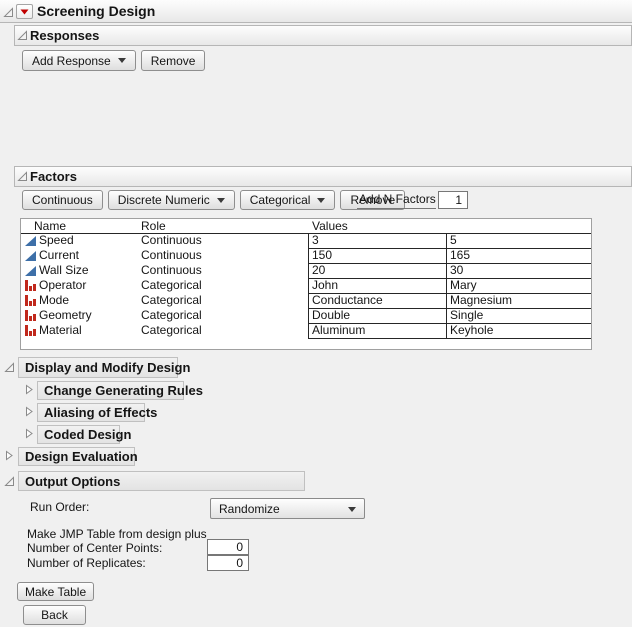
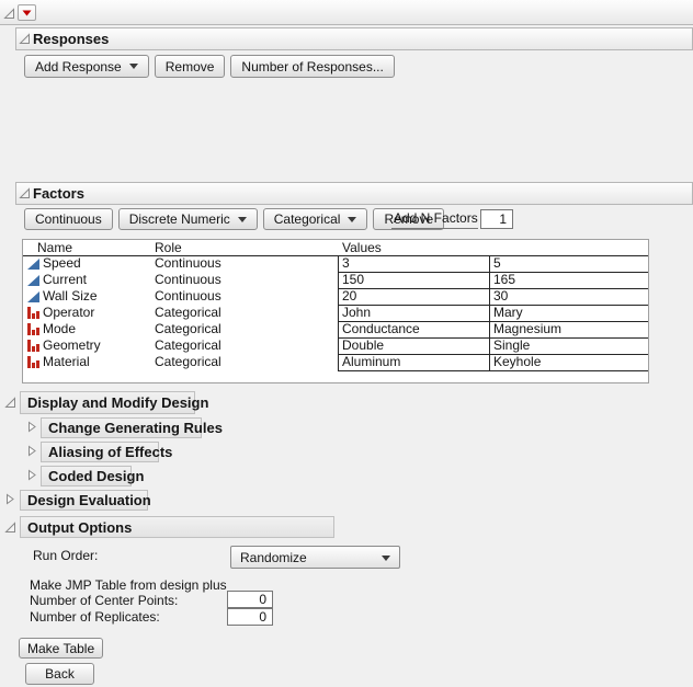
- Screening Design
  Responses
  Add Response
  Remove
+ Number of Responses...
  Factors
  Continuous
  Discrete Numeric
  Categorical
  Remove
  Add N Factors
  1
  Name
  Role
  Values
  Speed
  Continuous
  3
  5
  Current
  Continuous
  150
  165
  Wall Size
  Continuous
  20
  30
  Operator
  Categorical
  John
  Mary
  Mode
  Categorical
  Conductance
  Magnesium
  Geometry
  Categorical
  Double
  Single
  Material
  Categorical
  Aluminum
  Keyhole
  Display and Modify Design
  Change Generating Rules
  Aliasing of Effects
  Coded Design
  Design Evaluation
  Output Options
  Run Order:
  Randomize
  Make JMP Table from design plus
  Number of Center Points:
  0
  Number of Replicates:
  0
  Make Table
  Back
